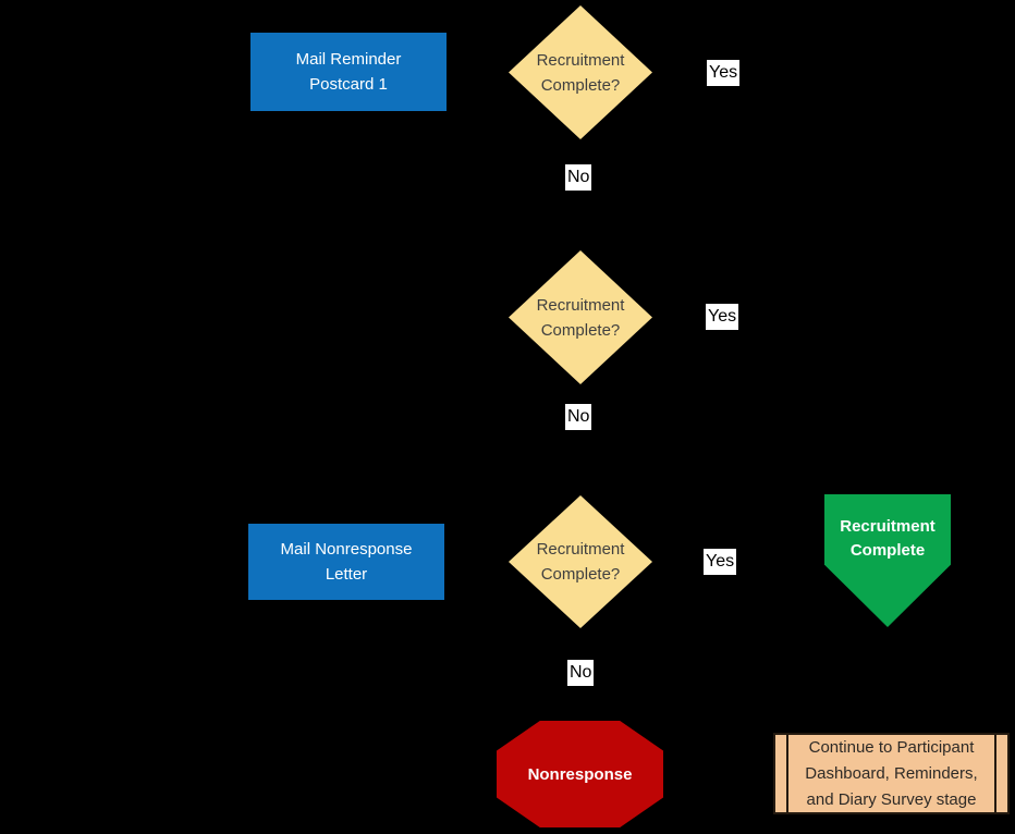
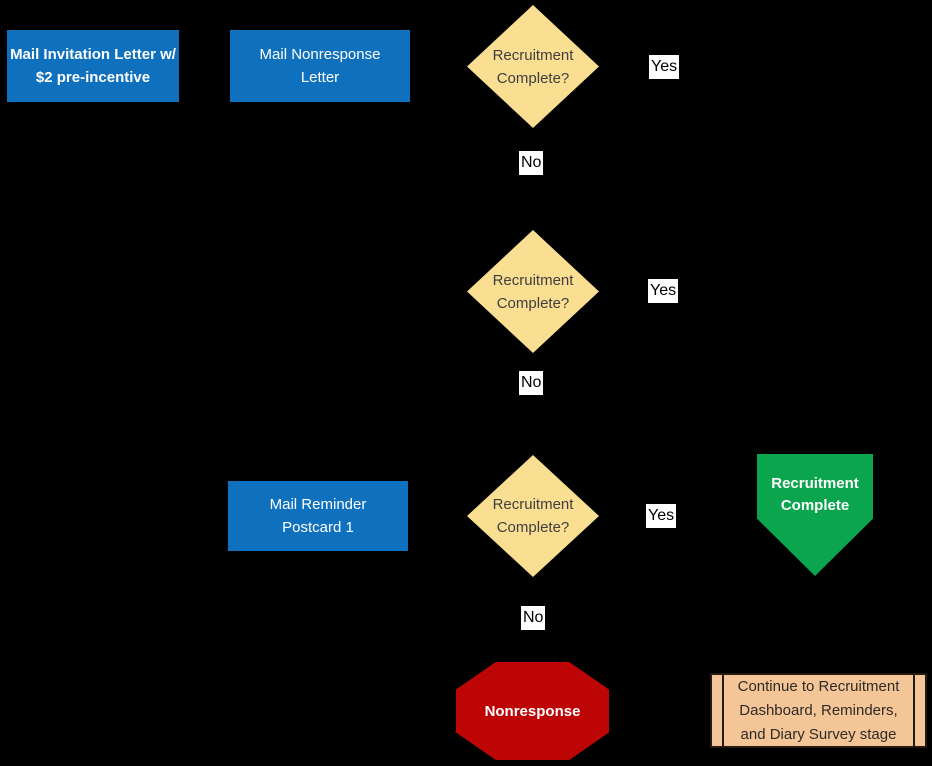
+ Mail Invitation Letter w/ $2 pre-incentive
- Mail Reminder Postcard 1
+ Mail Nonresponse Letter
  Recruitment Complete?
  Yes
  No
  Recruitment Complete?
  Yes
  No
- Mail Nonresponse Letter
+ Mail Reminder Postcard 1
  Recruitment Complete?
  Yes
  No
  Recruitment Complete
  Nonresponse
- Continue to Participant Dashboard, Reminders, and Diary Survey stage
+ Continue to Recruitment Dashboard, Reminders, and Diary Survey stage
